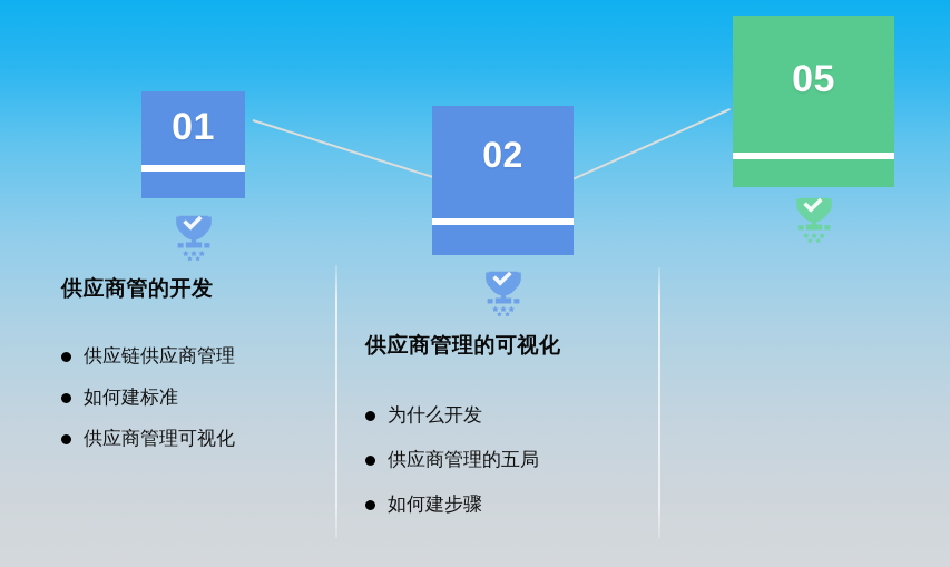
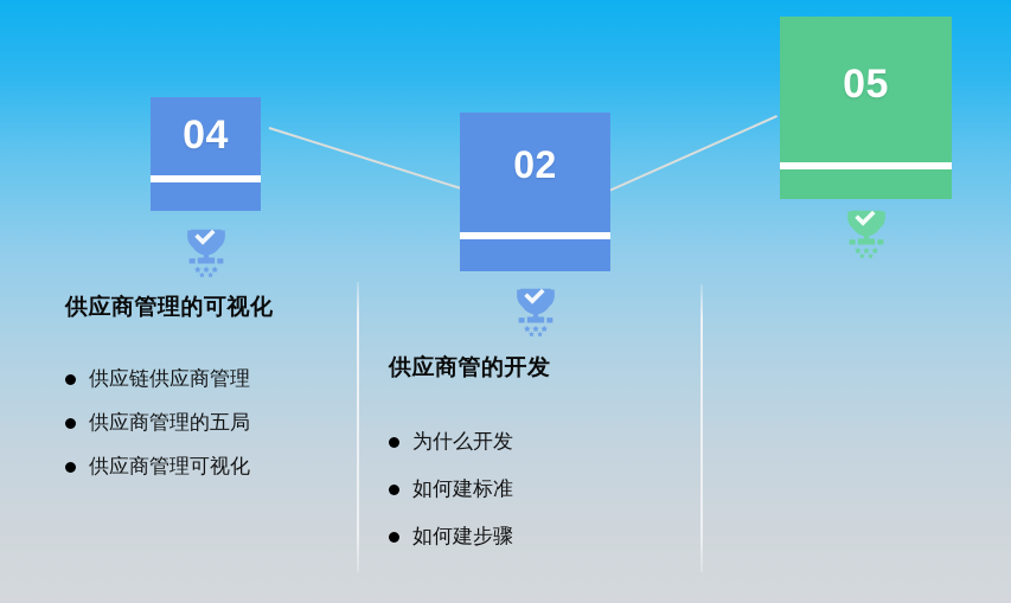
- 01
+ 04
- 供应商管的开发
+ 供应商管理的可视化
  供应链供应商管理
- 如何建标准
+ 供应商管理的五局
  供应商管理可视化
  02
- 供应商管理的可视化
+ 供应商管的开发
  为什么开发
- 供应商管理的五局
+ 如何建标准
  如何建步骤
  05
